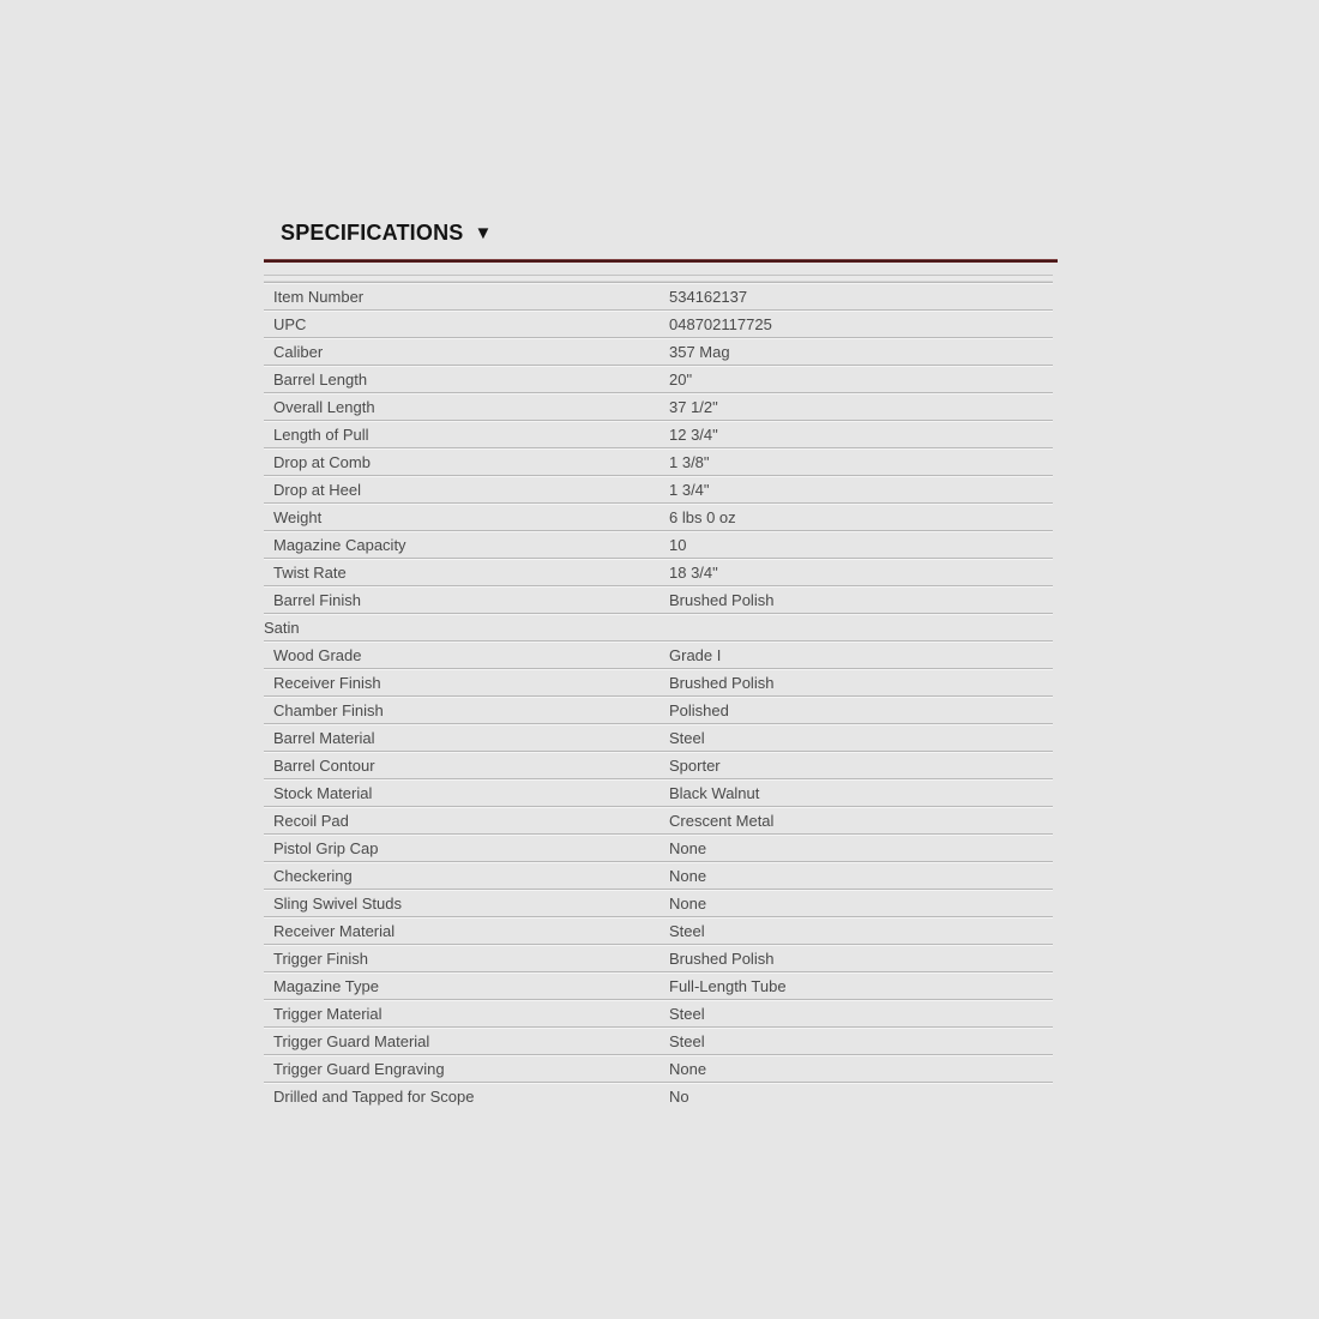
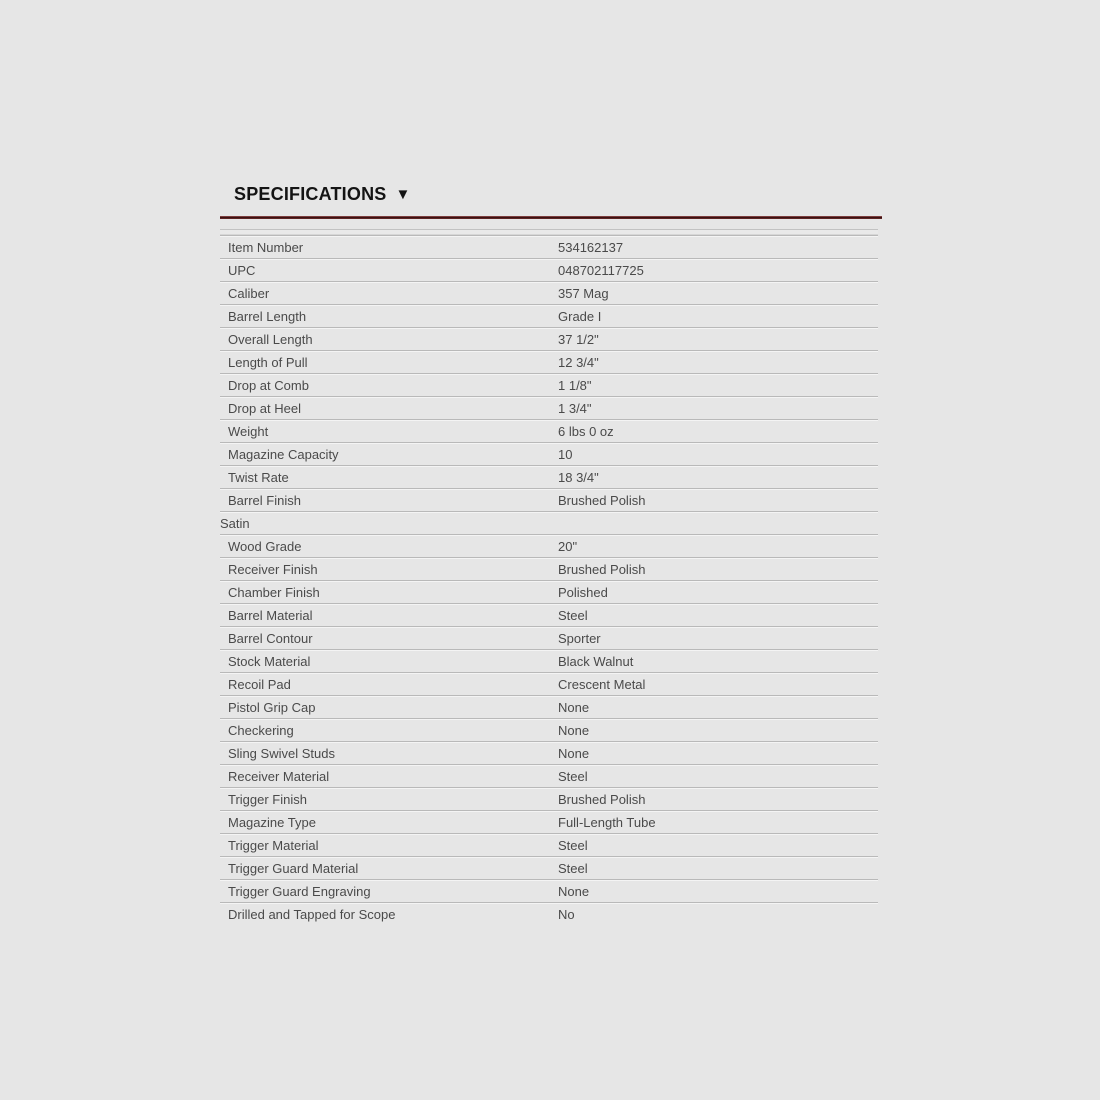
  SPECIFICATIONS
  ▼
  Item Number
  534162137
  UPC
  048702117725
  Caliber
  357 Mag
  Barrel Length
- 20"
+ Grade I
  Overall Length
  37 1/2"
  Length of Pull
  12 3/4"
  Drop at Comb
- 1 3/8"
+ 1 1/8"
  Drop at Heel
  1 3/4"
  Weight
  6 lbs 0 oz
  Magazine Capacity
  10
  Twist Rate
  18 3/4"
  Barrel Finish
  Brushed Polish
  Satin
  Wood Grade
- Grade I
+ 20"
  Receiver Finish
  Brushed Polish
  Chamber Finish
  Polished
  Barrel Material
  Steel
  Barrel Contour
  Sporter
  Stock Material
  Black Walnut
  Recoil Pad
  Crescent Metal
  Pistol Grip Cap
  None
  Checkering
  None
  Sling Swivel Studs
  None
  Receiver Material
  Steel
  Trigger Finish
  Brushed Polish
  Magazine Type
  Full-Length Tube
  Trigger Material
  Steel
  Trigger Guard Material
  Steel
  Trigger Guard Engraving
  None
  Drilled and Tapped for Scope
  No
